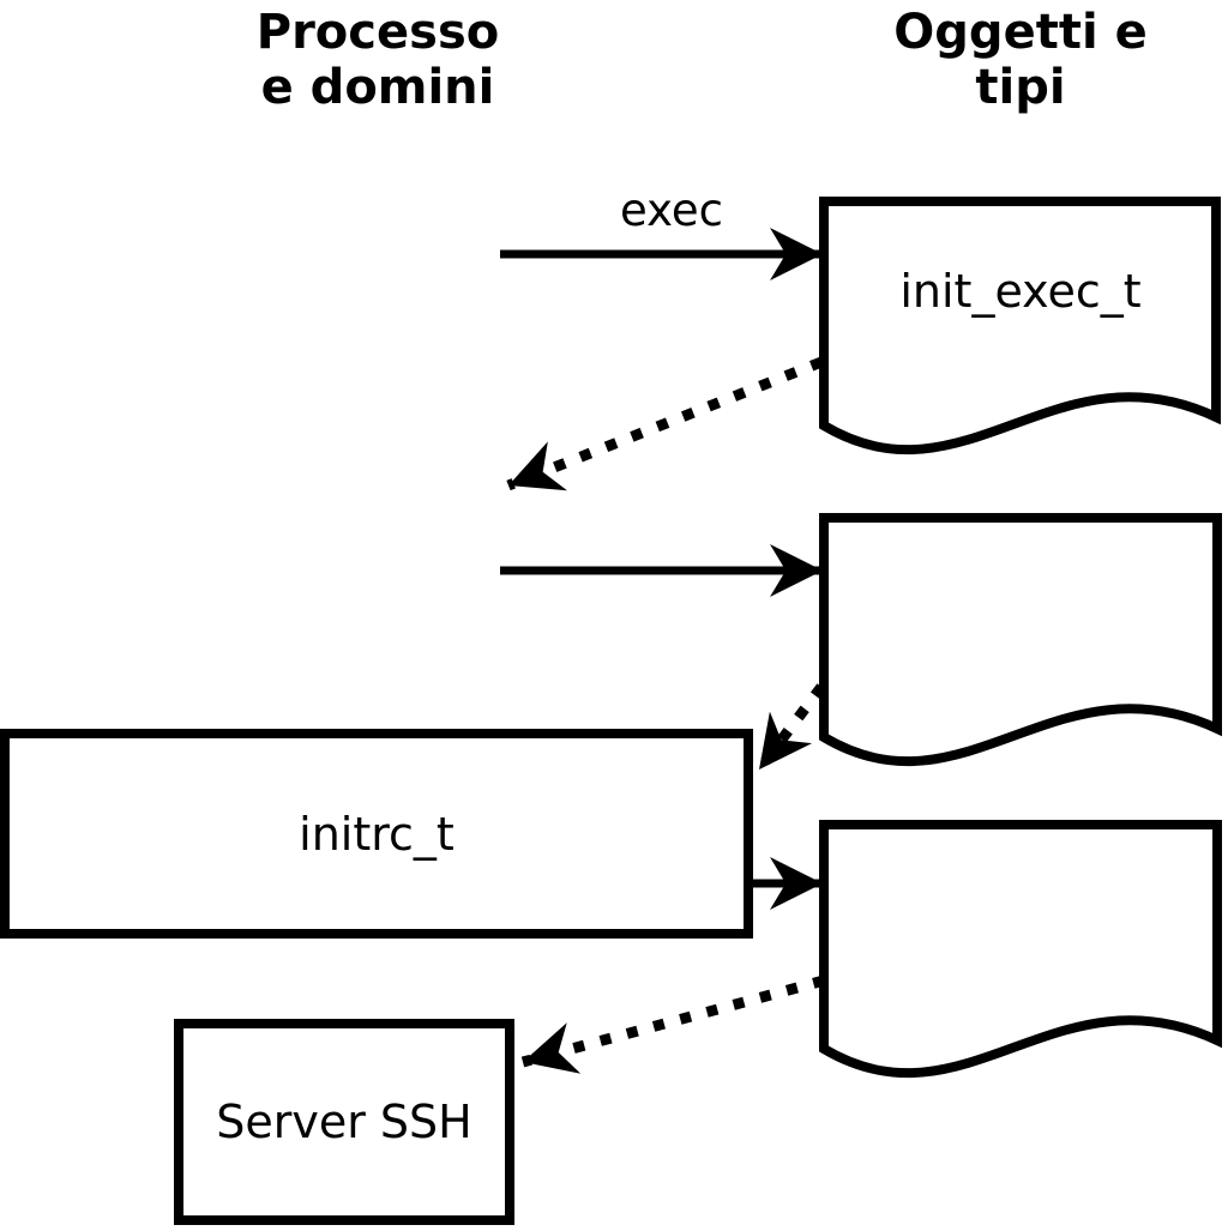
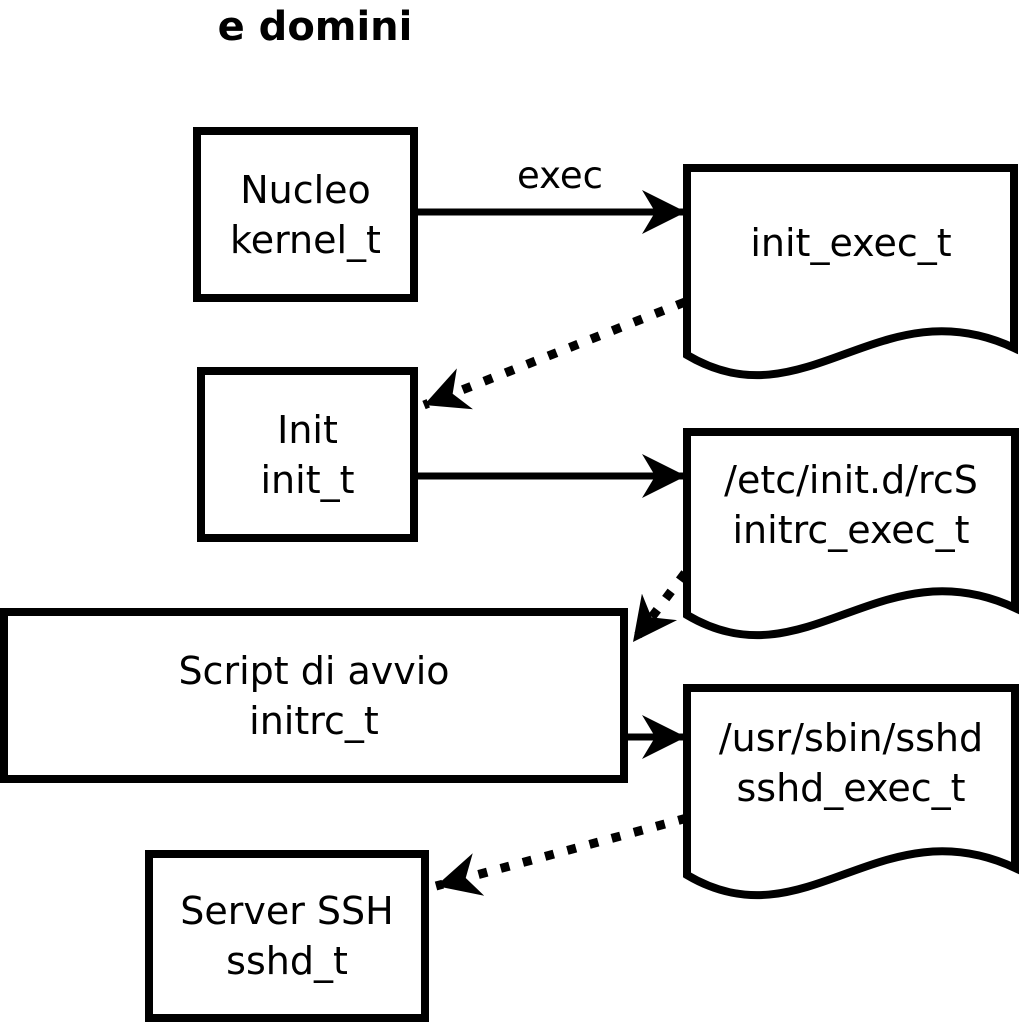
- Processo
  e domini
- Oggetti e
- tipi
  exec
+ Nucleo
+ kernel_t
+ Init
+ init_t
+ Script di avvio
  initrc_t
  Server SSH
+ sshd_t
  init_exec_t
+ /etc/init.d/rcS
+ initrc_exec_t
+ /usr/sbin/sshd
+ sshd_exec_t
